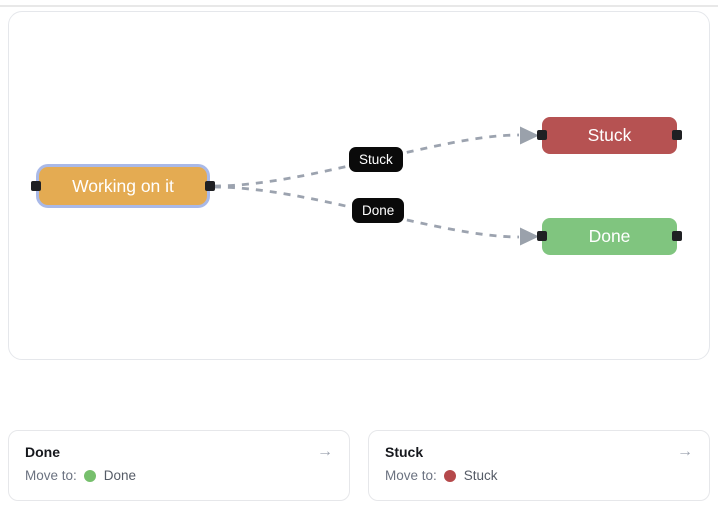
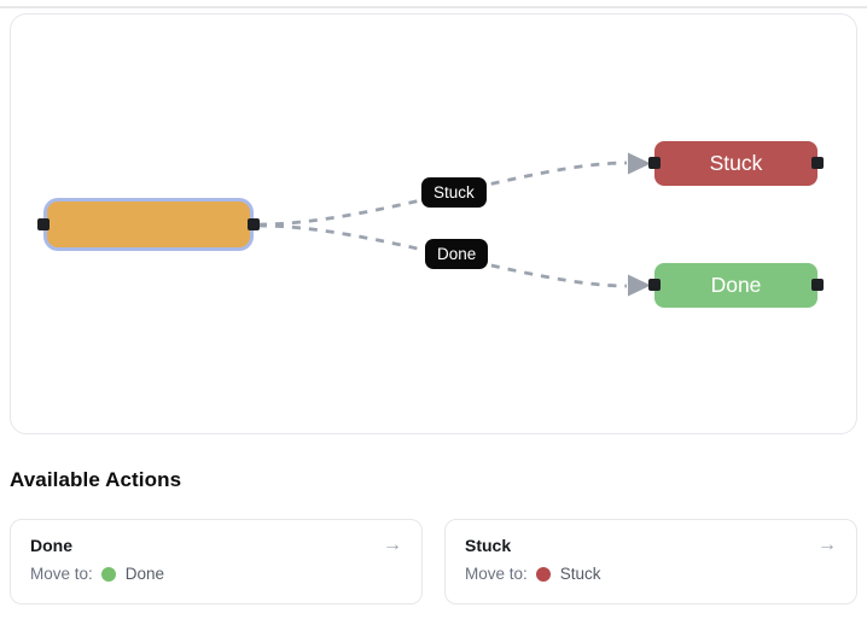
- Working on it
  Stuck
  Done
  Stuck
  Done
+ Available Actions
  Done
  →
  Move to:
  Done
  Stuck
  →
  Move to:
  Stuck
